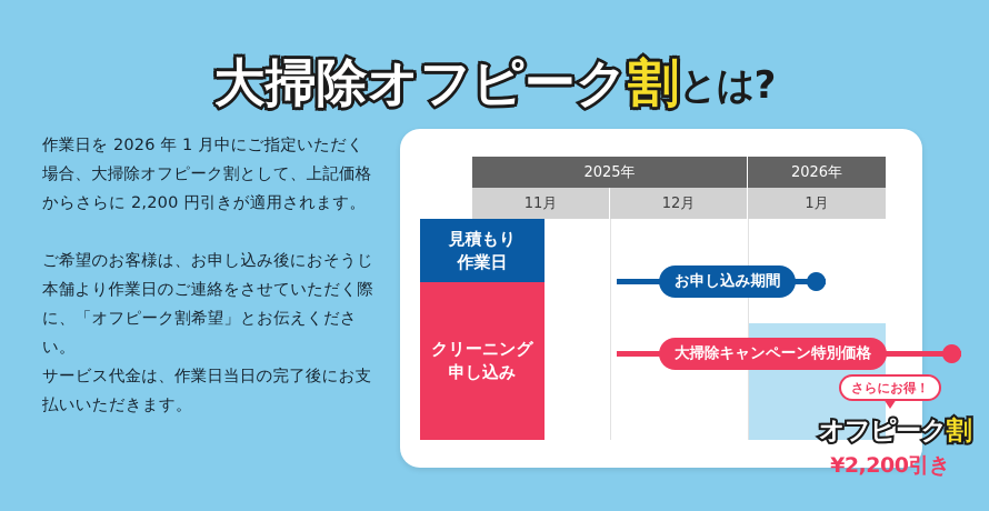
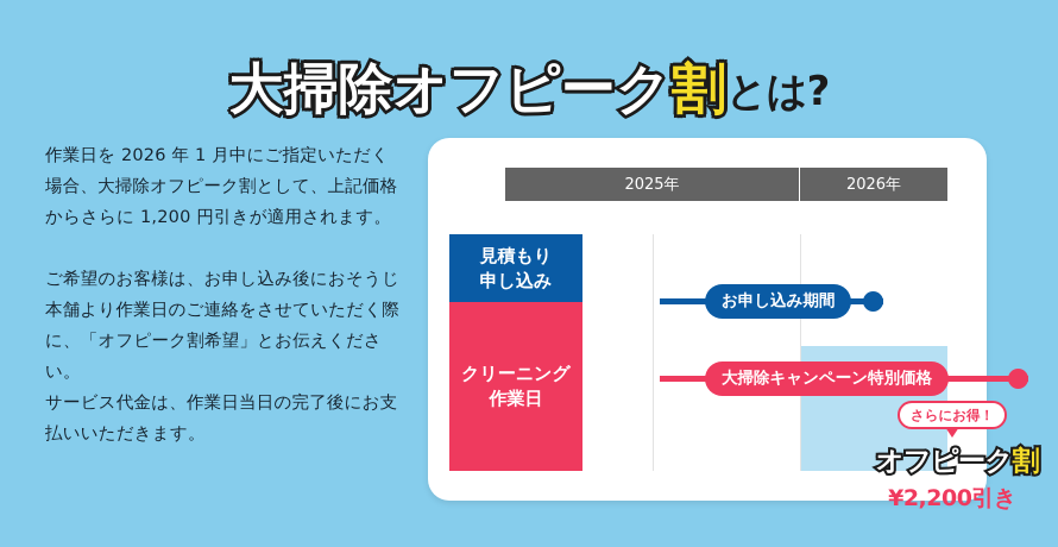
  大掃除オフピーク割とは?
- 作業日を 2026 年 1 月中にご指定いただく場合、大掃除オフピーク割として、上記価格からさらに 2,200 円引きが適用されます。
+ 作業日を 2026 年 1 月中にご指定いただく場合、大掃除オフピーク割として、上記価格からさらに 1,200 円引きが適用されます。
  ご希望のお客様は、お申し込み後におそうじ本舗より作業日のご連絡をさせていただく際に、「オフピーク割希望」とお伝えください。
  サービス代金は、作業日当日の完了後にお支払いいただきます。
  2025年
  2026年
- 11月
- 12月
- 1月
  お申し込み期間
  大掃除キャンペーン特別価格
  さらにお得！
  オフピーク割
  ¥2,200引き
  見積もり
- 作業日
+ 申し込み
  クリーニング
- 申し込み
+ 作業日
